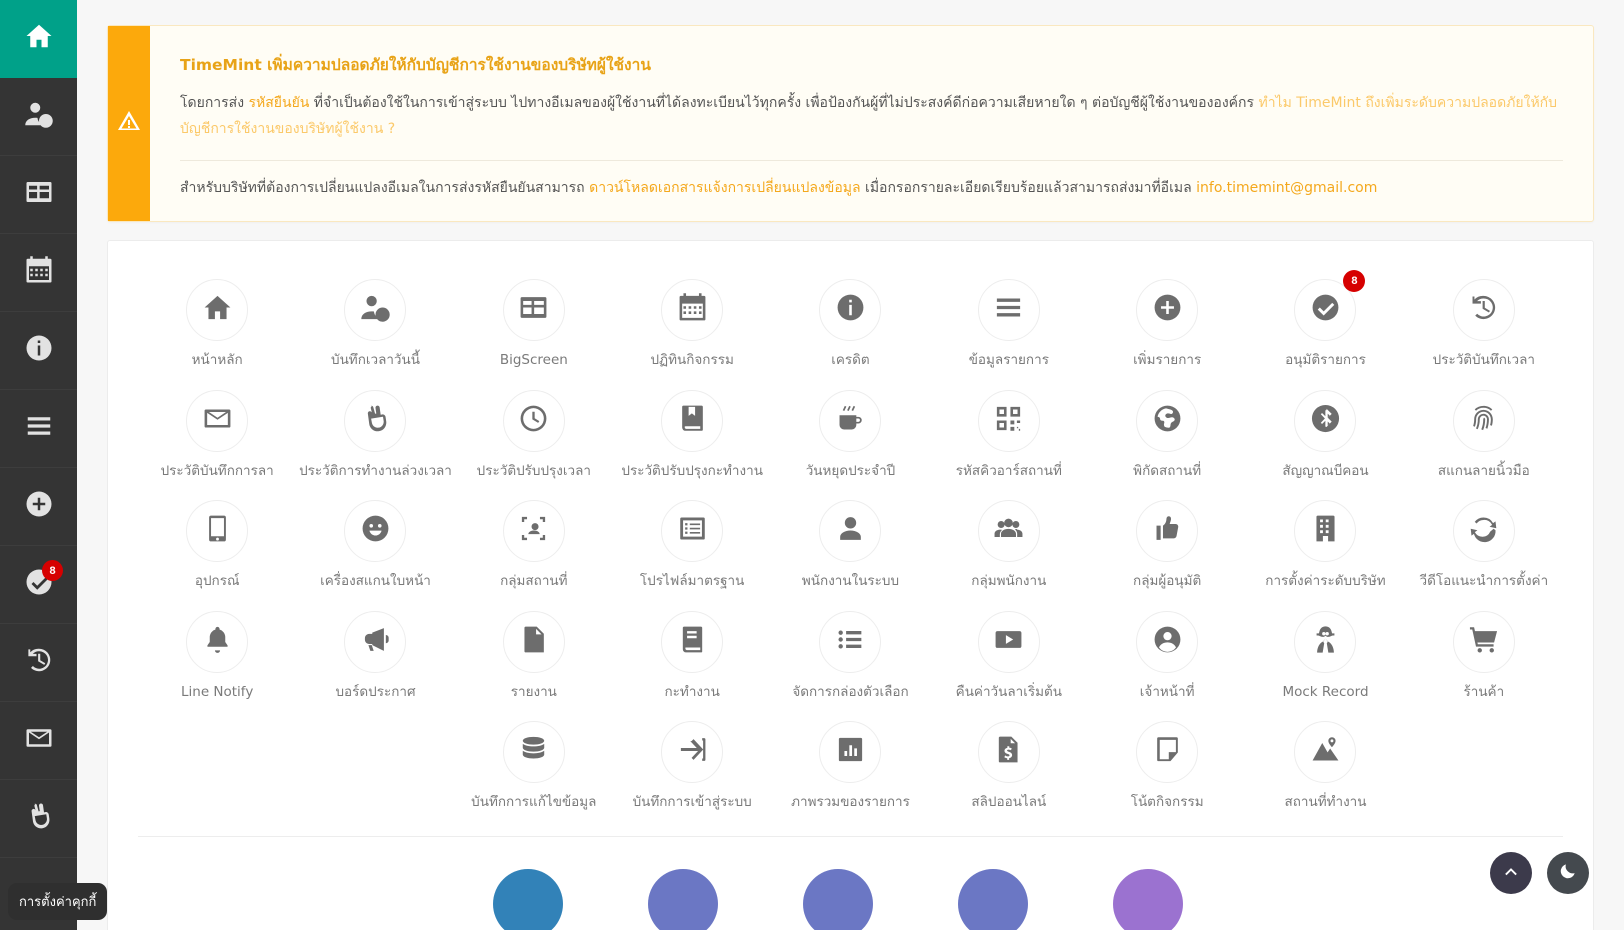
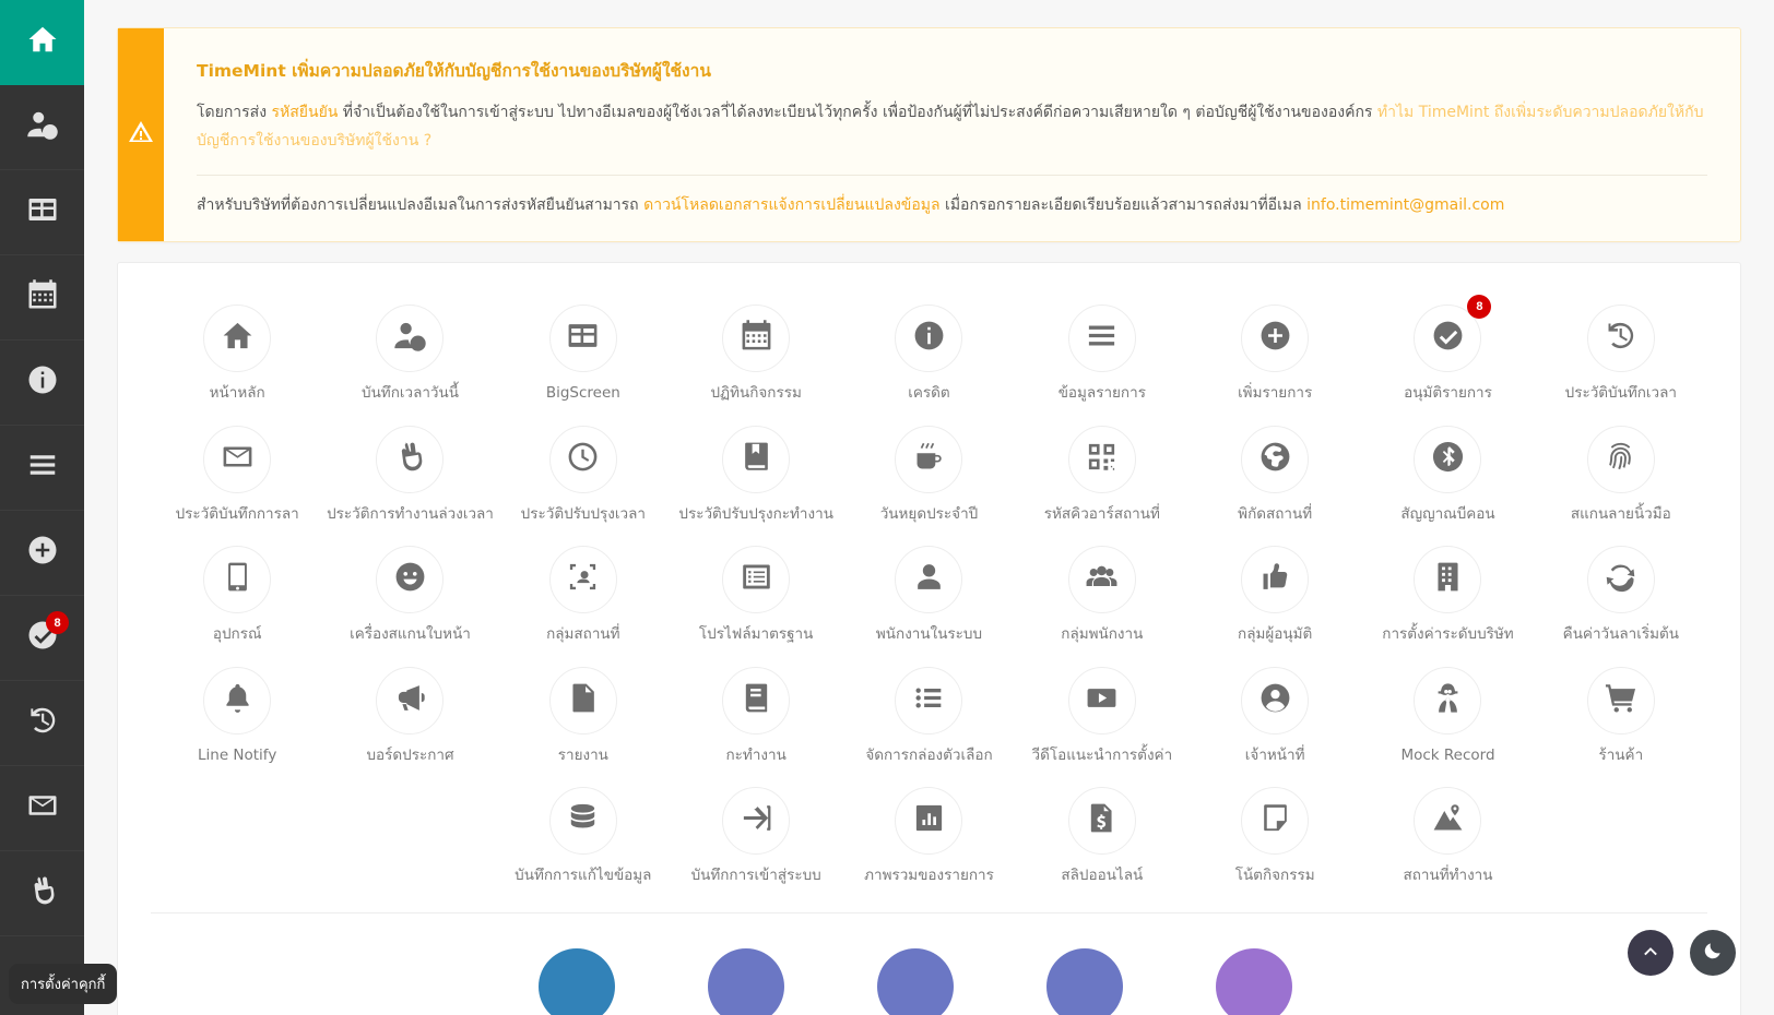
  8
  การตั้งค่าคุกกี้
  TimeMint เพิ่มความปลอดภัยให้กับบัญชีการใช้งานของบริษัทผู้ใช้งาน
- โดยการส่ง รหัสยืนยัน ที่จำเป็นต้องใช้ในการเข้าสู่ระบบ ไปทางอีเมลของผู้ใช้งานที่ได้ลงทะเบียนไว้ทุกครั้ง เพื่อป้องกันผู้ที่ไม่ประสงค์ดีก่อความเสียหายใด ๆ ต่อบัญชีผู้ใช้งานขององค์กร ทำไม TimeMint ถึงเพิ่มระดับความปลอดภัยให้กับบัญชีการใช้งานของบริษัทผู้ใช้งาน ?
+ โดยการส่ง รหัสยืนยัน ที่จำเป็นต้องใช้ในการเข้าสู่ระบบ ไปทางอีเมลของผู้ใช้งเวลาี่ได้ลงทะเบียนไว้ทุกครั้ง เพื่อป้องกันผู้ที่ไม่ประสงค์ดีก่อความเสียหายใด ๆ ต่อบัญชีผู้ใช้งานขององค์กร ทำไม TimeMint ถึงเพิ่มระดับความปลอดภัยให้กับบัญชีการใช้งานของบริษัทผู้ใช้งาน ?
  สำหรับบริษัทที่ต้องการเปลี่ยนแปลงอีเมลในการส่งรหัสยืนยันสามารถ ดาวน์โหลดเอกสารแจ้งการเปลี่ยนแปลงข้อมูล เมื่อกรอกรายละเอียดเรียบร้อยแล้วสามารถส่งมาที่อีเมล info.timemint@gmail.com
  หน้าหลัก
  บันทึกเวลาวันนี้
  BigScreen
  ปฏิทินกิจกรรม
  เครดิต
  ข้อมูลรายการ
  เพิ่มรายการ
  8
  อนุมัติรายการ
  ประวัติบันทึกเวลา
  ประวัติบันทึกการลา
  ประวัติการทำงานล่วงเวลา
  ประวัติปรับปรุงเวลา
  ประวัติปรับปรุงกะทำงาน
  วันหยุดประจำปี
  รหัสคิวอาร์สถานที่
  พิกัดสถานที่
  สัญญาณบีคอน
  สแกนลายนิ้วมือ
  อุปกรณ์
  เครื่องสแกนใบหน้า
  กลุ่มสถานที่
  โปรไฟล์มาตรฐาน
  พนักงานในระบบ
  กลุ่มพนักงาน
  กลุ่มผู้อนุมัติ
  การตั้งค่าระดับบริษัท
- วีดีโอแนะนำการตั้งค่า
+ คืนค่าวันลาเริ่มต้น
  Line Notify
  บอร์ดประกาศ
  รายงาน
  กะทำงาน
  จัดการกล่องตัวเลือก
- คืนค่าวันลาเริ่มต้น
+ วีดีโอแนะนำการตั้งค่า
  เจ้าหน้าที่
  Mock Record
  ร้านค้า
  บันทึกการแก้ไขข้อมูล
  บันทึกการเข้าสู่ระบบ
  ภาพรวมของรายการ
  สลิปออนไลน์
  โน้ตกิจกรรม
  สถานที่ทำงาน
